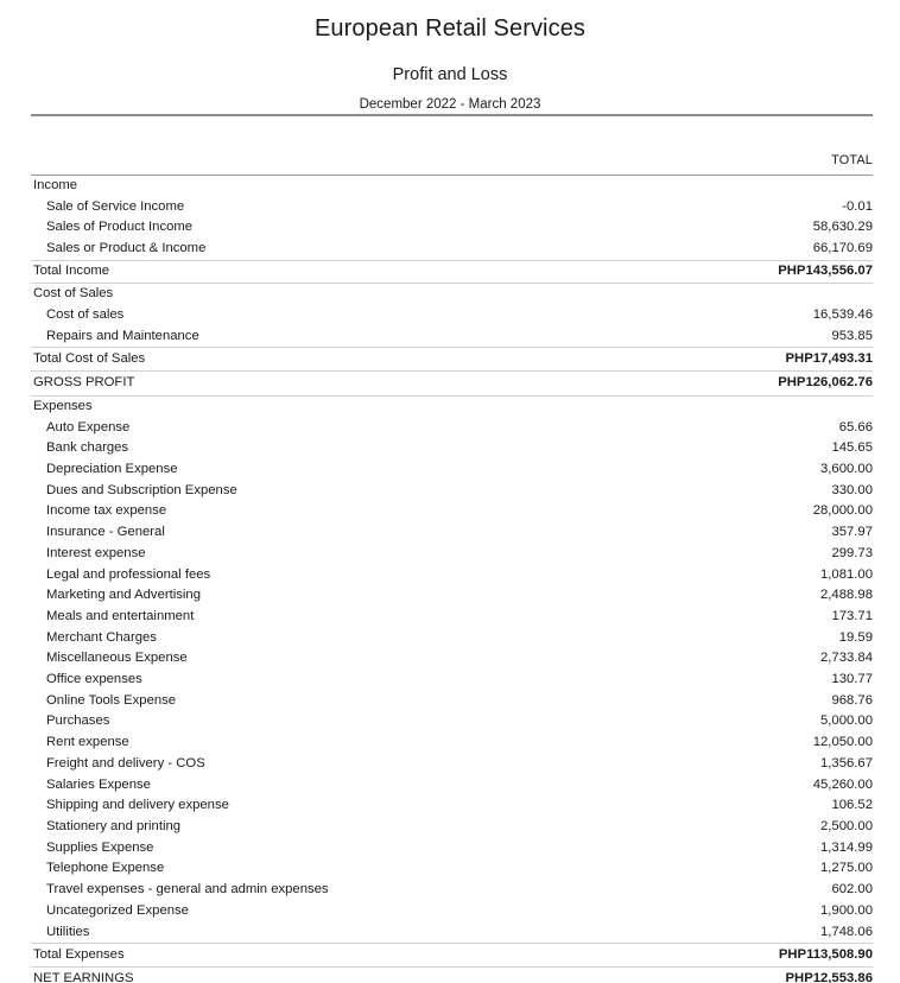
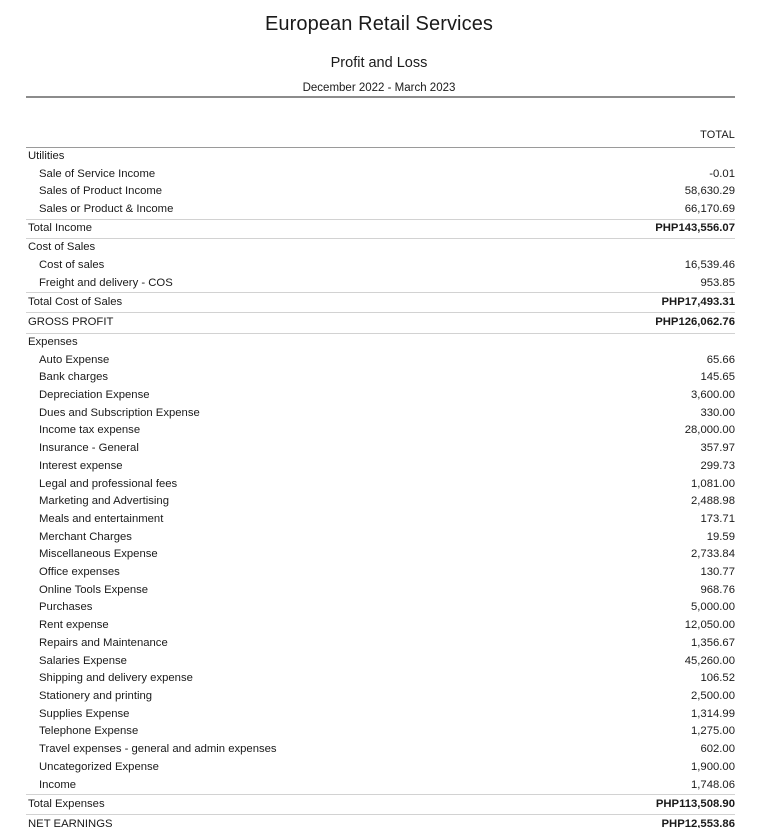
  European Retail Services
  Profit and Loss
  December 2022 - March 2023
  	TOTAL
- Income
+ Utilities
  Sale of Service Income	-0.01
  Sales of Product Income	58,630.29
  Sales or Product & Income	66,170.69
  Total Income	PHP143,556.07
  Cost of Sales
  Cost of sales	16,539.46
- Repairs and Maintenance	953.85
+ Freight and delivery - COS	953.85
  Total Cost of Sales	PHP17,493.31
  GROSS PROFIT	PHP126,062.76
  Expenses
  Auto Expense	65.66
  Bank charges	145.65
  Depreciation Expense	3,600.00
  Dues and Subscription Expense	330.00
  Income tax expense	28,000.00
  Insurance - General	357.97
  Interest expense	299.73
  Legal and professional fees	1,081.00
  Marketing and Advertising	2,488.98
  Meals and entertainment	173.71
  Merchant Charges	19.59
  Miscellaneous Expense	2,733.84
  Office expenses	130.77
  Online Tools Expense	968.76
  Purchases	5,000.00
  Rent expense	12,050.00
- Freight and delivery - COS	1,356.67
+ Repairs and Maintenance	1,356.67
  Salaries Expense	45,260.00
  Shipping and delivery expense	106.52
  Stationery and printing	2,500.00
  Supplies Expense	1,314.99
  Telephone Expense	1,275.00
  Travel expenses - general and admin expenses	602.00
  Uncategorized Expense	1,900.00
- Utilities	1,748.06
+ Income	1,748.06
  Total Expenses	PHP113,508.90
  NET EARNINGS	PHP12,553.86
